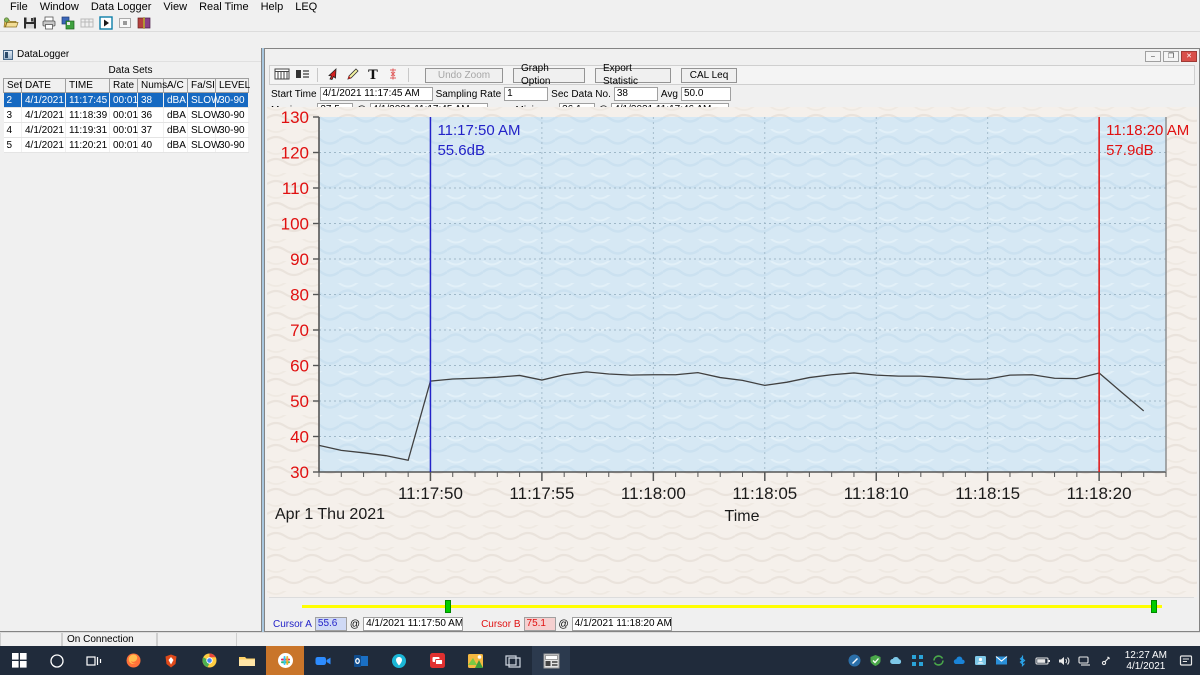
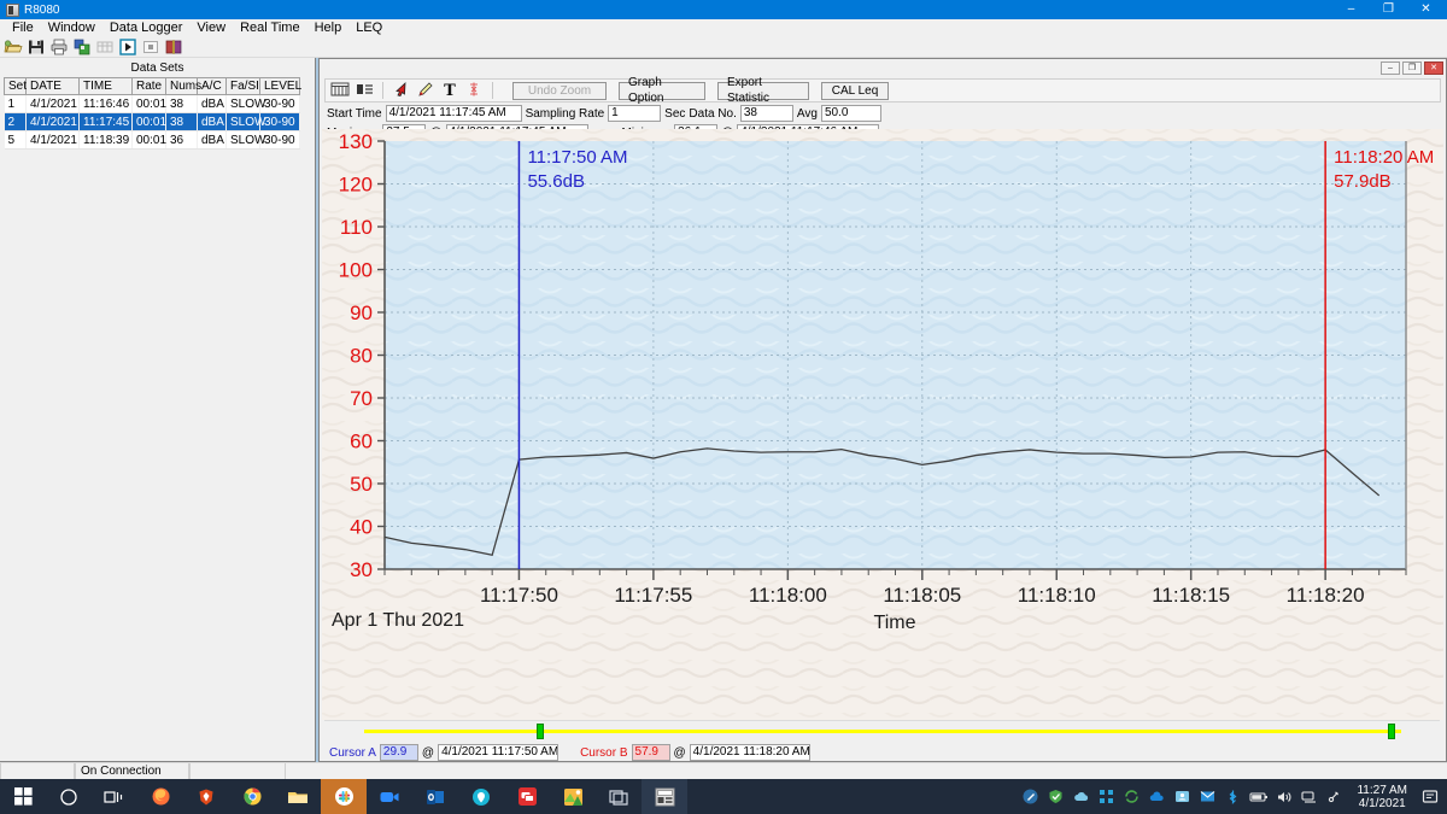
+ R8080
+ –
+ ❐
+ ✕
  File
  Window
  Data Logger
  View
  Real Time
  Help
  LEQ
- DataLogger
  Data Sets
  Set	DATE	TIME	Rate	Nums	A/C	Fa/SI	LEVEL
+ 1	4/1/2021	11:16:46	00:01	38	dBA	SLOW	30-90
  2	4/1/2021	11:17:45	00:01	38	dBA	SLOW	30-90
- 3	4/1/2021	11:18:39	00:01	36	dBA	SLOW	30-90
+ 5	4/1/2021	11:18:39	00:01	36	dBA	SLOW	30-90
- 4	4/1/2021	11:19:31	00:01	37	dBA	SLOW	30-90
- 5	4/1/2021	11:20:21	00:01	40	dBA	SLOW	30-90
  T
  Undo Zoom
  Graph Option
  Export Statistic
  CAL Leq
  Start Time
  4/1/2021 11:17:45 AM
  Sampling Rate
  1
  Sec
  Data No.
  38
  Avg
  50.0
  30
  40
  50
  60
  70
  80
  90
  100
  110
  120
  130
  11:17:50
  11:17:55
  11:18:00
  11:18:05
  11:18:10
  11:18:15
  11:18:20
  11:17:50 AM
  55.6dB
  11:18:20 AM
  57.9dB
  Apr 1 Thu 2021
  Time
  Cursor A
- 55.6
+ 29.9
  @
  4/1/2021 11:17:50 AM
  Cursor B
- 75.1
+ 57.9
  @
  4/1/2021 11:18:20 AM
  On Connection
- 12:27 AM
+ 11:27 AM
  4/1/2021
